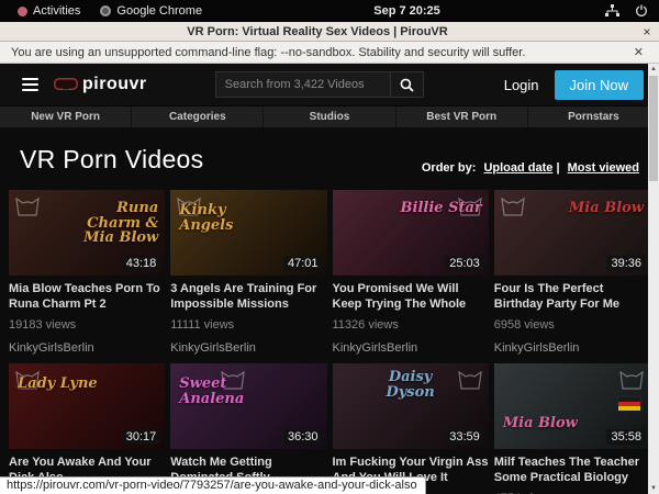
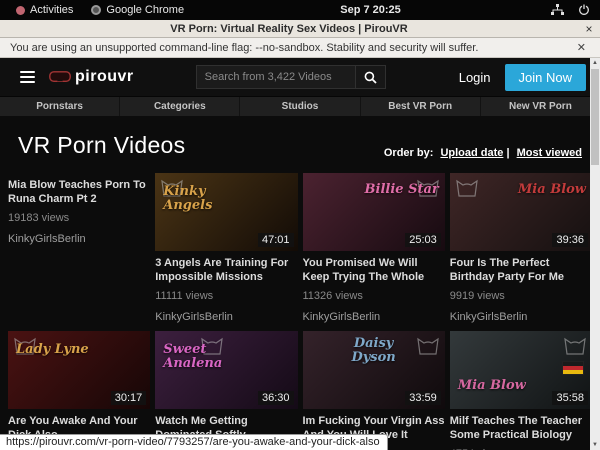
  Activities
  Google Chrome
  Sep 7 20:25
  VR Porn: Virtual Reality Sex Videos | PirouVR
  ×
  You are using an unsupported command-line flag: --no-sandbox. Stability and security will suffer.
  ✕
  pirouvr
  Search from 3,422 Videos
  Login
  Join Now
- New VR Porn
+ Pornstars
  Categories
  Studios
  Best VR Porn
- Pornstars
+ New VR Porn
  VR Porn Videos
  Order by: Upload date | Most viewed
- Runa Charm & Mia Blow
- 43:18
  Mia Blow Teaches Porn To Runa Charm Pt 2
  19183 views
  KinkyGirlsBerlin
  Kinky Angels
  47:01
  3 Angels Are Training For Impossible Missions
  11111 views
  KinkyGirlsBerlin
  Billie Star
  25:03
  You Promised We Will Keep Trying The Whole
  11326 views
  KinkyGirlsBerlin
  Mia Blow
  39:36
  Four Is The Perfect Birthday Party For Me
- 6958 views
+ 9919 views
  KinkyGirlsBerlin
  Lady Lyne
  30:17
  Sweet Analena
  36:30
  Daisy Dyson
  33:59
  Mia Blow
  35:58
  Milf Teaches The Teacher Some Practical Biology
  https://pirouvr.com/vr-porn-video/7793257/are-you-awake-and-your-dick-also
